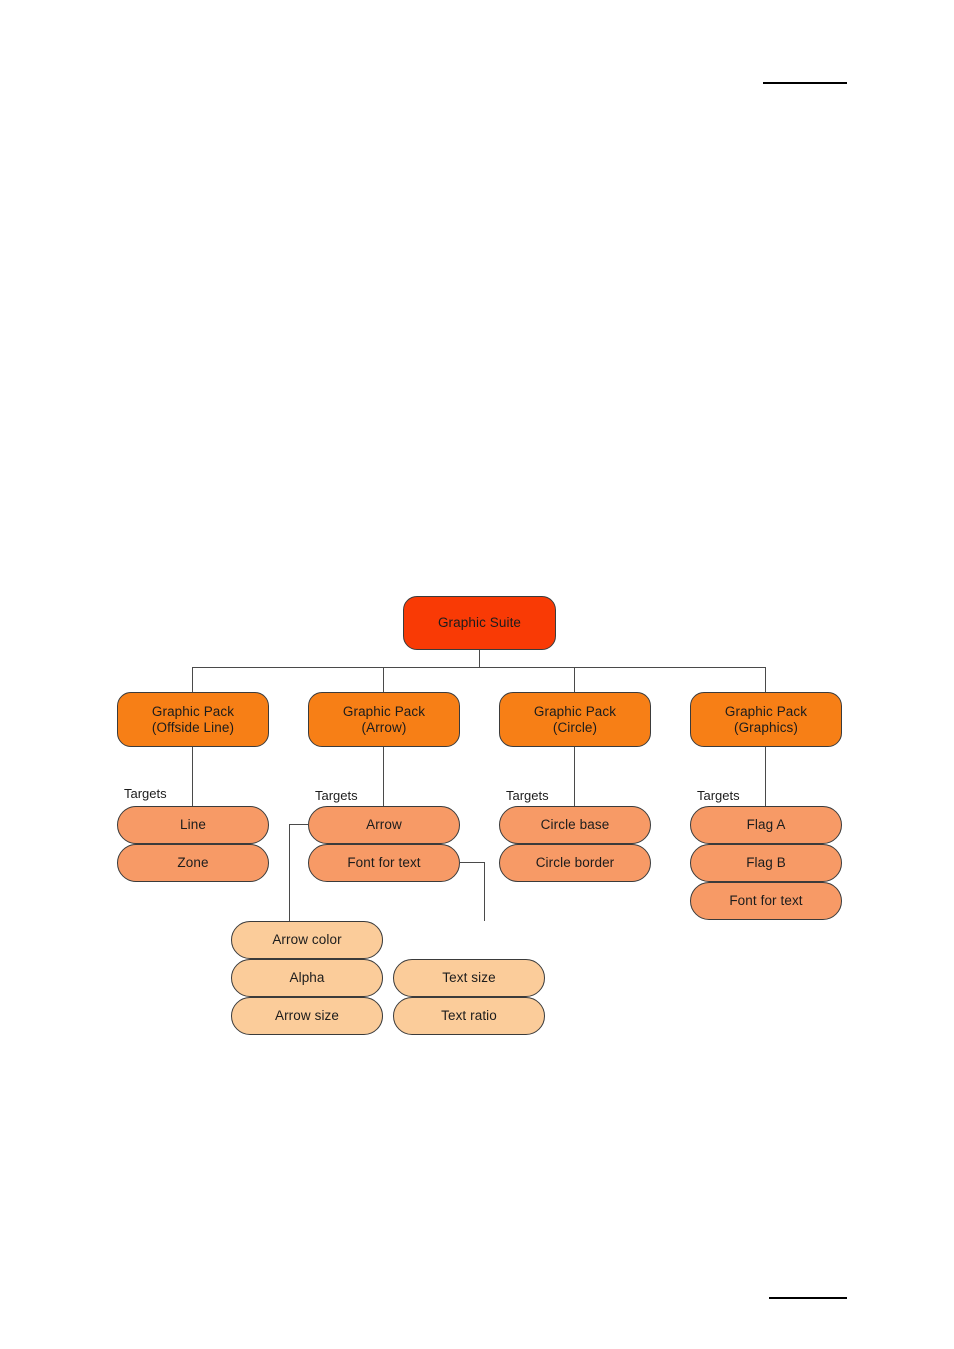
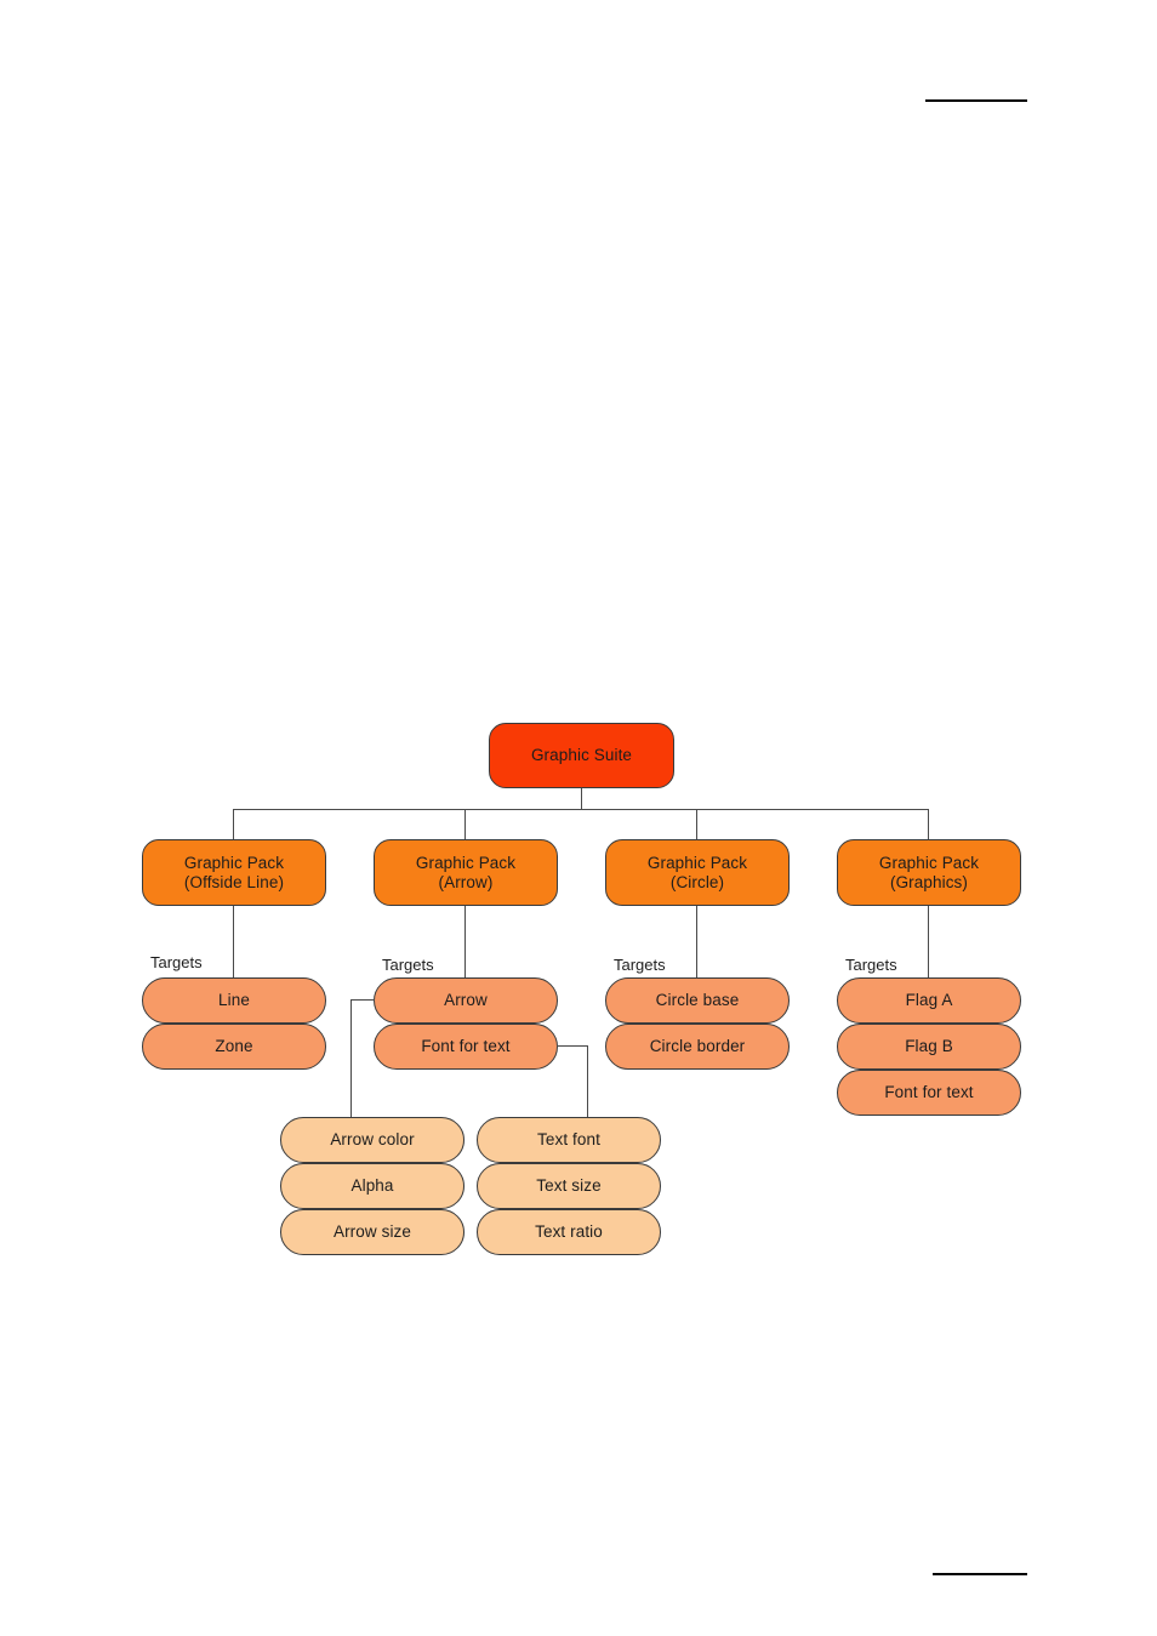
  Graphic Suite
  Graphic Pack
  (Offside Line)
  Targets
  Line
  Zone
  Graphic Pack
  (Arrow)
  Targets
  Arrow
  Font for text
  Arrow color
  Alpha
  Arrow size
+ Text font
  Text size
  Text ratio
  Graphic Pack
  (Circle)
  Targets
  Circle base
  Circle border
  Graphic Pack
  (Graphics)
  Targets
  Flag A
  Flag B
  Font for text
